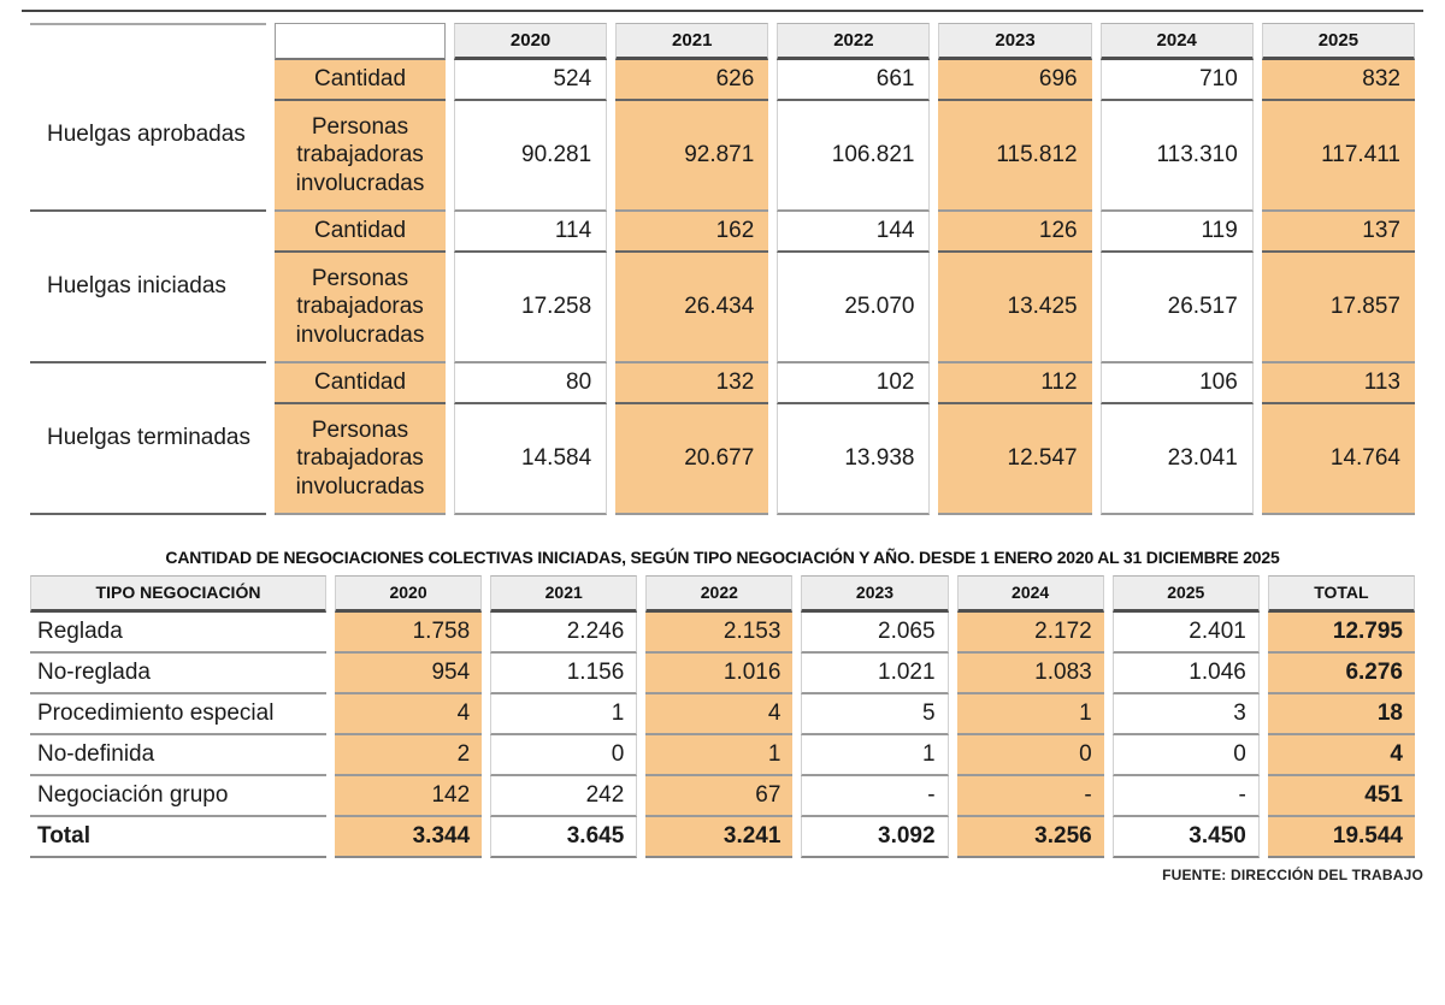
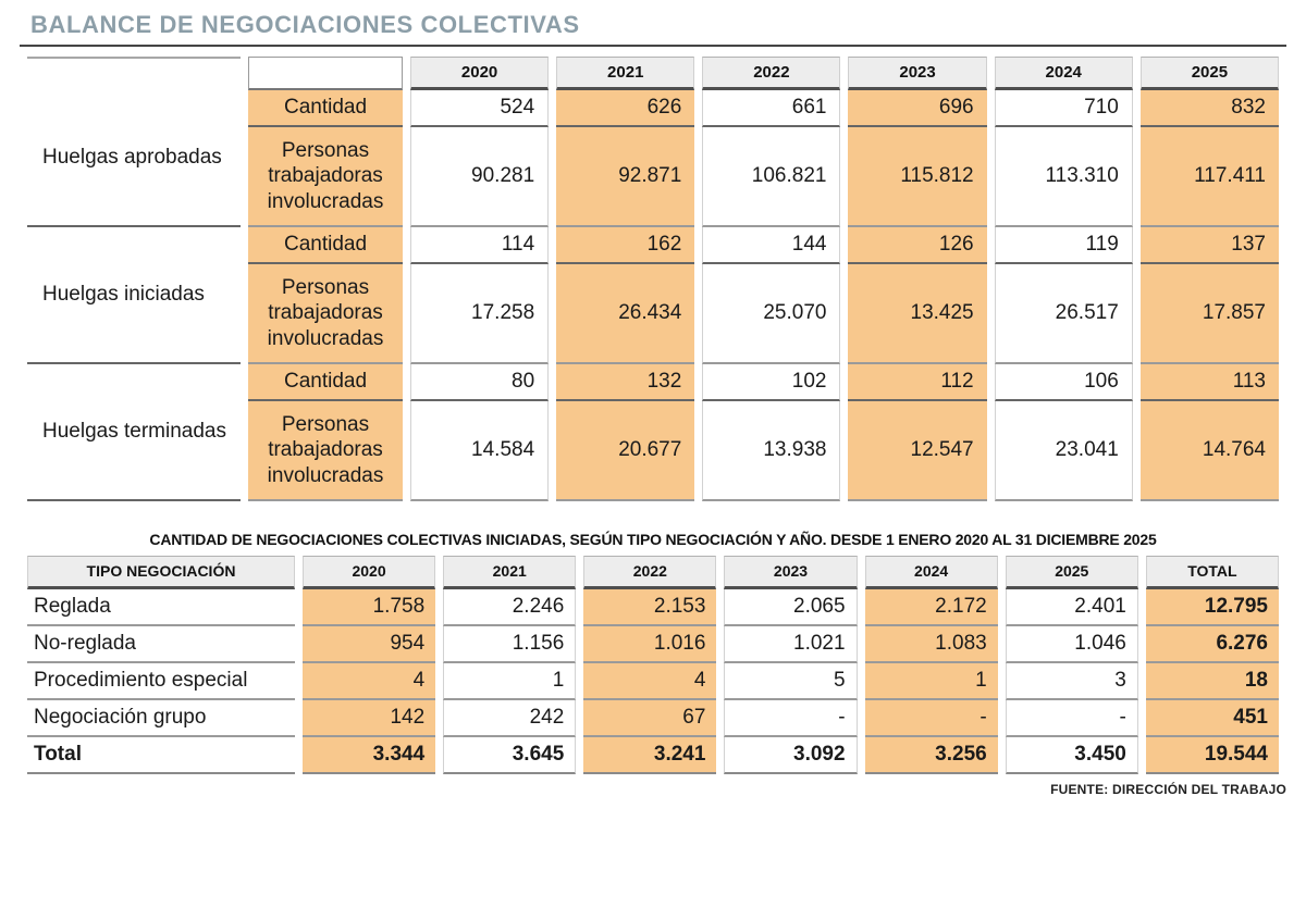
+ BALANCE DE NEGOCIACIONES COLECTIVAS
  		2020	2021	2022	2023	2024	2025
  Huelgas aprobadas	Cantidad	524	626	661	696	710	832
  Personas trabajadoras involucradas	90.281	92.871	106.821	115.812	113.310	117.411
  Huelgas iniciadas	Cantidad	114	162	144	126	119	137
  Personas trabajadoras involucradas	17.258	26.434	25.070	13.425	26.517	17.857
  Huelgas terminadas	Cantidad	80	132	102	112	106	113
  Personas trabajadoras involucradas	14.584	20.677	13.938	12.547	23.041	14.764
  CANTIDAD DE NEGOCIACIONES COLECTIVAS INICIADAS, SEGÚN TIPO NEGOCIACIÓN Y AÑO. DESDE 1 ENERO 2020 AL 31 DICIEMBRE 2025
  TIPO NEGOCIACIÓN	2020	2021	2022	2023	2024	2025	TOTAL
  Reglada	1.758	2.246	2.153	2.065	2.172	2.401	12.795
  No-reglada	954	1.156	1.016	1.021	1.083	1.046	6.276
  Procedimiento especial	4	1	4	5	1	3	18
- No-definida	2	0	1	1	0	0	4
  Negociación grupo	142	242	67	-	-	-	451
  Total	3.344	3.645	3.241	3.092	3.256	3.450	19.544
  FUENTE: DIRECCIÓN DEL TRABAJO
